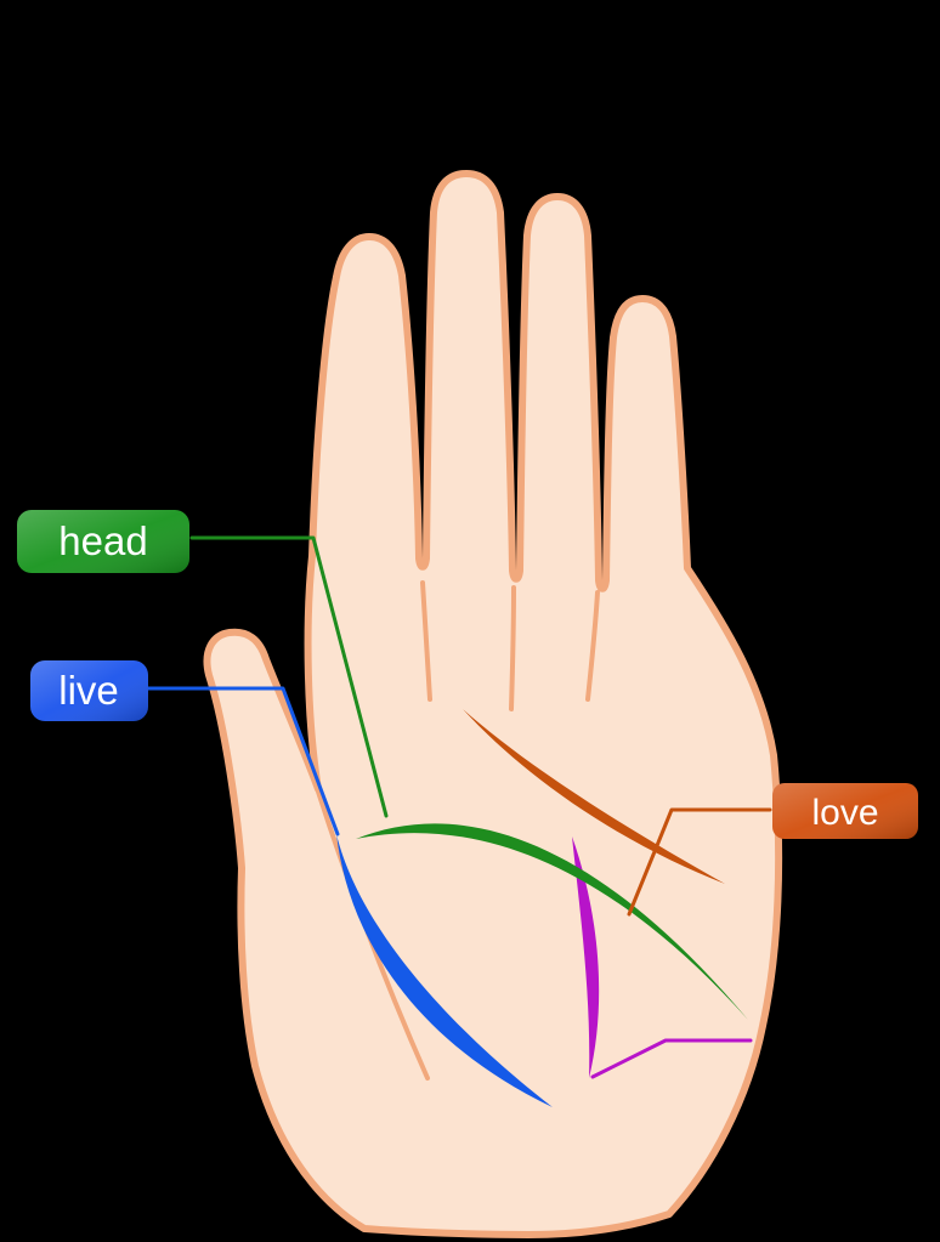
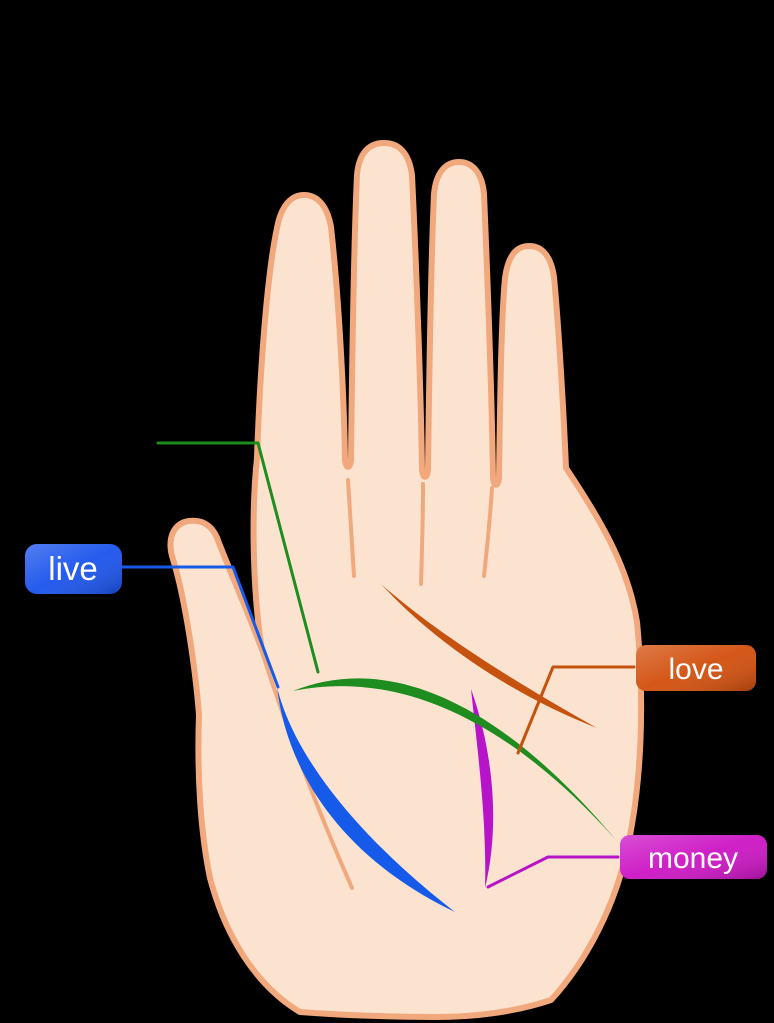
- head
  live
  love
+ money
